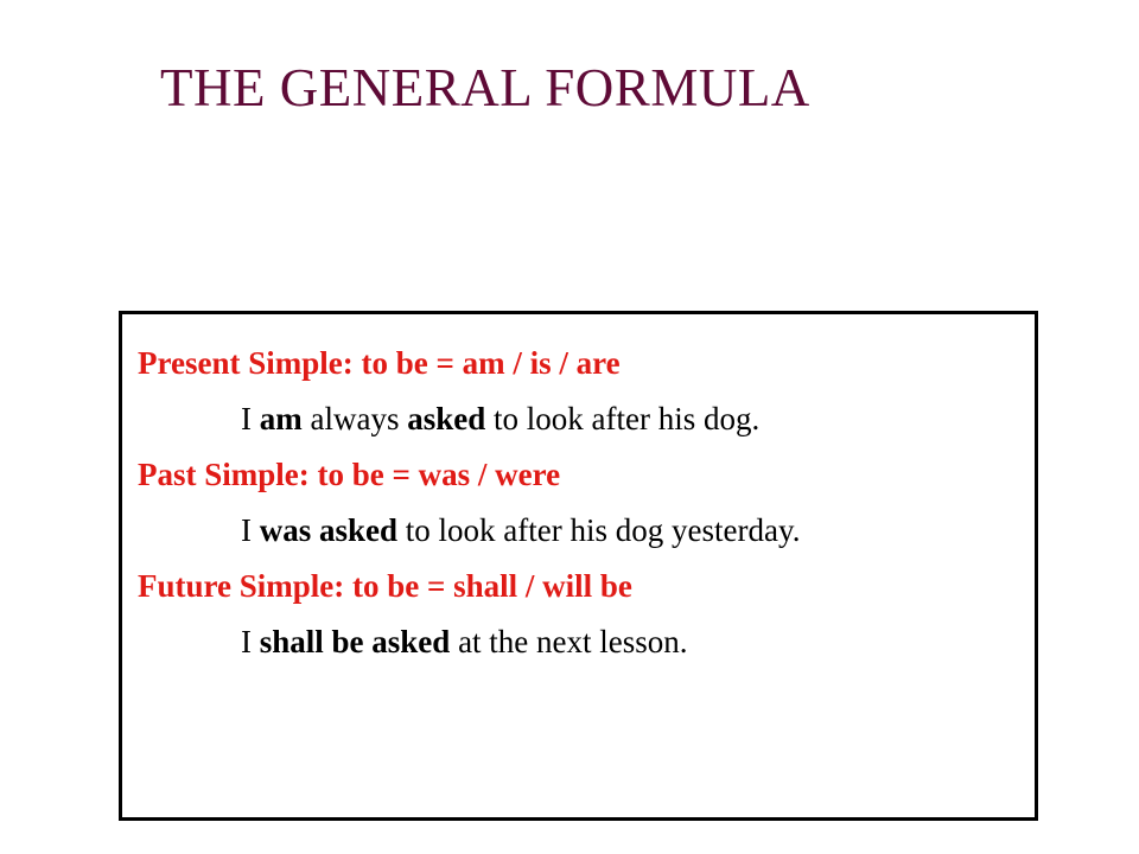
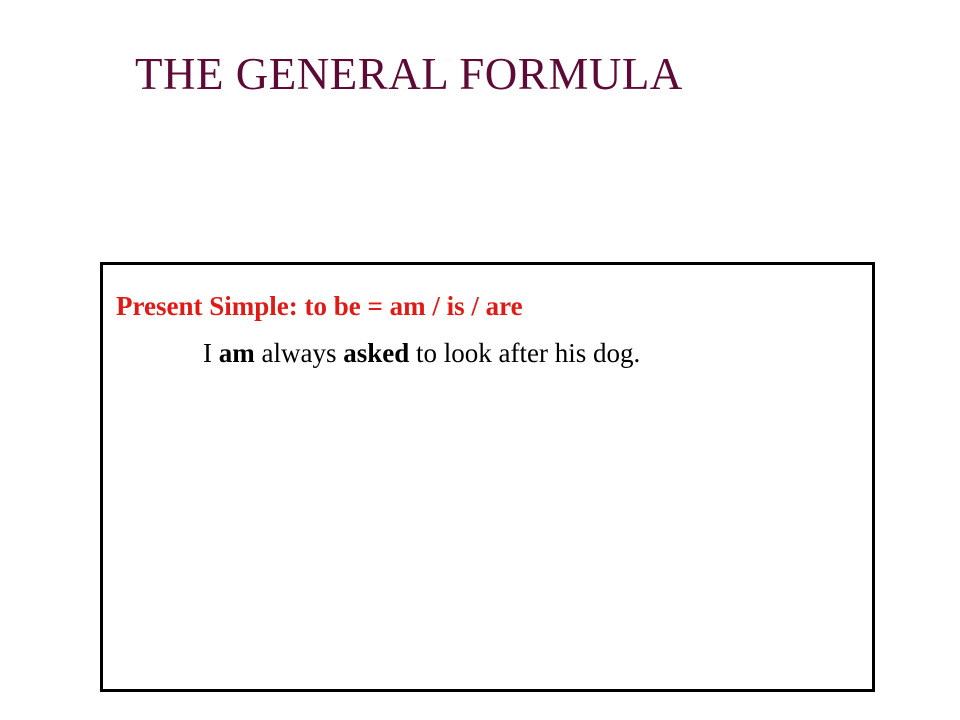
  THE GENERAL FORMULA
  Present Simple: to be = am / is / are
  I am always asked to look after his dog.
- Past Simple: to be = was / were
- I was asked to look after his dog yesterday.
- Future Simple: to be = shall / will be
- I shall be asked at the next lesson.
